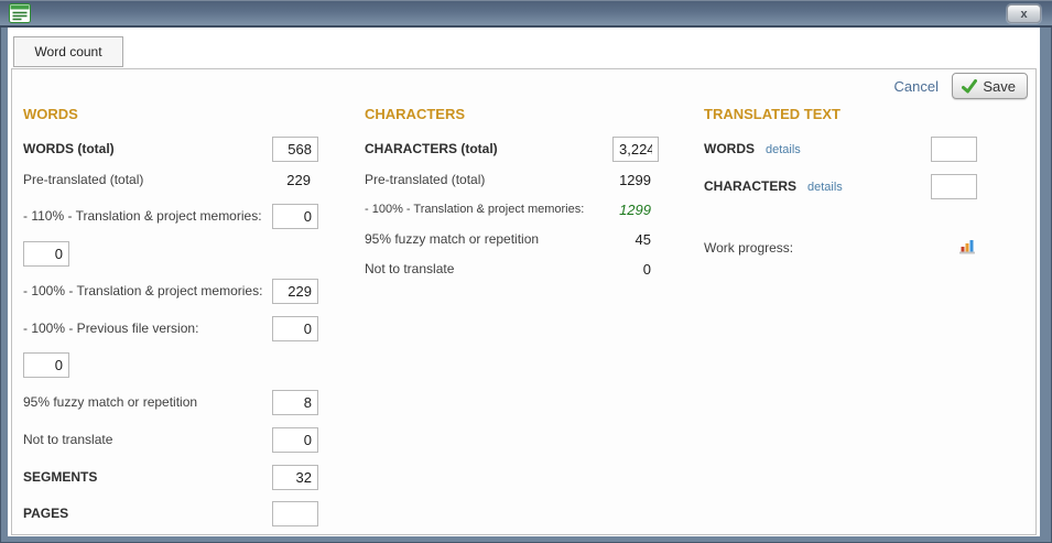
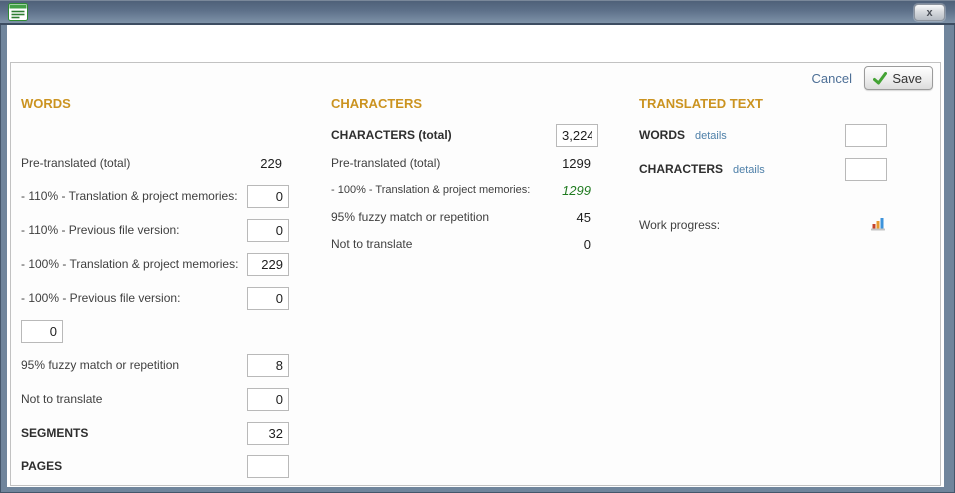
  x
- Word count
  Cancel
  Save
  WORDS
- WORDS (total)
- 568
  Pre-translated (total)
  229
  - 110% - Translation & project memories:
  0
+ - 110% - Previous file version:
  0
  - 100% - Translation & project memories:
  229
  - 100% - Previous file version:
  0
  0
  95% fuzzy match or repetition
  8
  Not to translate
  0
  SEGMENTS
  32
  PAGES
  CHARACTERS
  CHARACTERS (total)
  3,224
  Pre-translated (total)
  1299
  - 100% - Translation & project memories:
  1299
  95% fuzzy match or repetition
  45
  Not to translate
  0
  TRANSLATED TEXT
  WORDS
  details
  CHARACTERS
  details
  Work progress:
